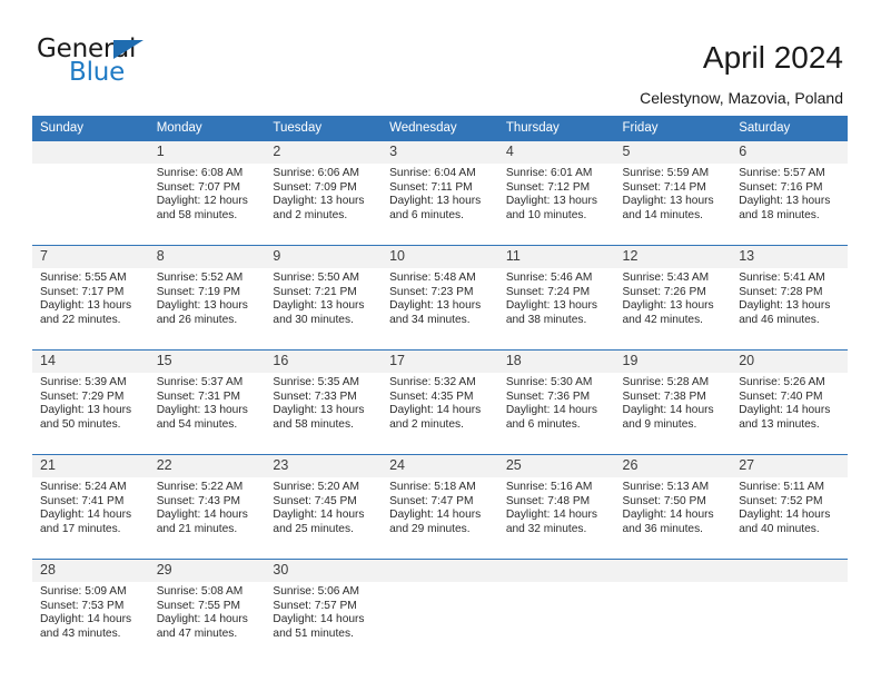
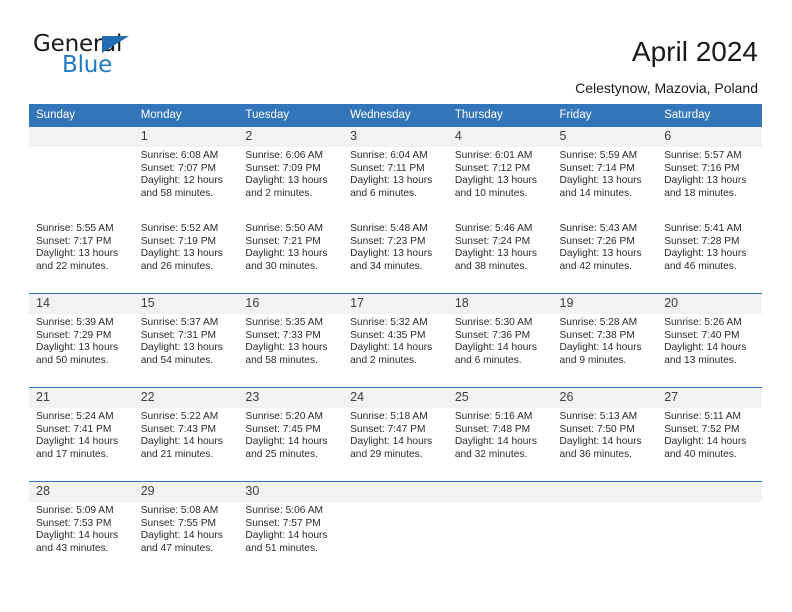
  General
  Blue
  April 2024
  Celestynow, Mazovia, Poland
  Sunday	Monday	Tuesday	Wednesday	Thursday	Friday	Saturday
  	1	2	3	4	5	6
  	Sunrise: 6:08 AM Sunset: 7:07 PM Daylight: 12 hours and 58 minutes.	Sunrise: 6:06 AM Sunset: 7:09 PM Daylight: 13 hours and 2 minutes.	Sunrise: 6:04 AM Sunset: 7:11 PM Daylight: 13 hours and 6 minutes.	Sunrise: 6:01 AM Sunset: 7:12 PM Daylight: 13 hours and 10 minutes.	Sunrise: 5:59 AM Sunset: 7:14 PM Daylight: 13 hours and 14 minutes.	Sunrise: 5:57 AM Sunset: 7:16 PM Daylight: 13 hours and 18 minutes.
- 7	8	9	10	11	12	13
  Sunrise: 5:55 AM Sunset: 7:17 PM Daylight: 13 hours and 22 minutes.	Sunrise: 5:52 AM Sunset: 7:19 PM Daylight: 13 hours and 26 minutes.	Sunrise: 5:50 AM Sunset: 7:21 PM Daylight: 13 hours and 30 minutes.	Sunrise: 5:48 AM Sunset: 7:23 PM Daylight: 13 hours and 34 minutes.	Sunrise: 5:46 AM Sunset: 7:24 PM Daylight: 13 hours and 38 minutes.	Sunrise: 5:43 AM Sunset: 7:26 PM Daylight: 13 hours and 42 minutes.	Sunrise: 5:41 AM Sunset: 7:28 PM Daylight: 13 hours and 46 minutes.
  14	15	16	17	18	19	20
  Sunrise: 5:39 AM Sunset: 7:29 PM Daylight: 13 hours and 50 minutes.	Sunrise: 5:37 AM Sunset: 7:31 PM Daylight: 13 hours and 54 minutes.	Sunrise: 5:35 AM Sunset: 7:33 PM Daylight: 13 hours and 58 minutes.	Sunrise: 5:32 AM Sunset: 4:35 PM Daylight: 14 hours and 2 minutes.	Sunrise: 5:30 AM Sunset: 7:36 PM Daylight: 14 hours and 6 minutes.	Sunrise: 5:28 AM Sunset: 7:38 PM Daylight: 14 hours and 9 minutes.	Sunrise: 5:26 AM Sunset: 7:40 PM Daylight: 14 hours and 13 minutes.
  21	22	23	24	25	26	27
  Sunrise: 5:24 AM Sunset: 7:41 PM Daylight: 14 hours and 17 minutes.	Sunrise: 5:22 AM Sunset: 7:43 PM Daylight: 14 hours and 21 minutes.	Sunrise: 5:20 AM Sunset: 7:45 PM Daylight: 14 hours and 25 minutes.	Sunrise: 5:18 AM Sunset: 7:47 PM Daylight: 14 hours and 29 minutes.	Sunrise: 5:16 AM Sunset: 7:48 PM Daylight: 14 hours and 32 minutes.	Sunrise: 5:13 AM Sunset: 7:50 PM Daylight: 14 hours and 36 minutes.	Sunrise: 5:11 AM Sunset: 7:52 PM Daylight: 14 hours and 40 minutes.
  28	29	30
  Sunrise: 5:09 AM Sunset: 7:53 PM Daylight: 14 hours and 43 minutes.	Sunrise: 5:08 AM Sunset: 7:55 PM Daylight: 14 hours and 47 minutes.	Sunrise: 5:06 AM Sunset: 7:57 PM Daylight: 14 hours and 51 minutes.
